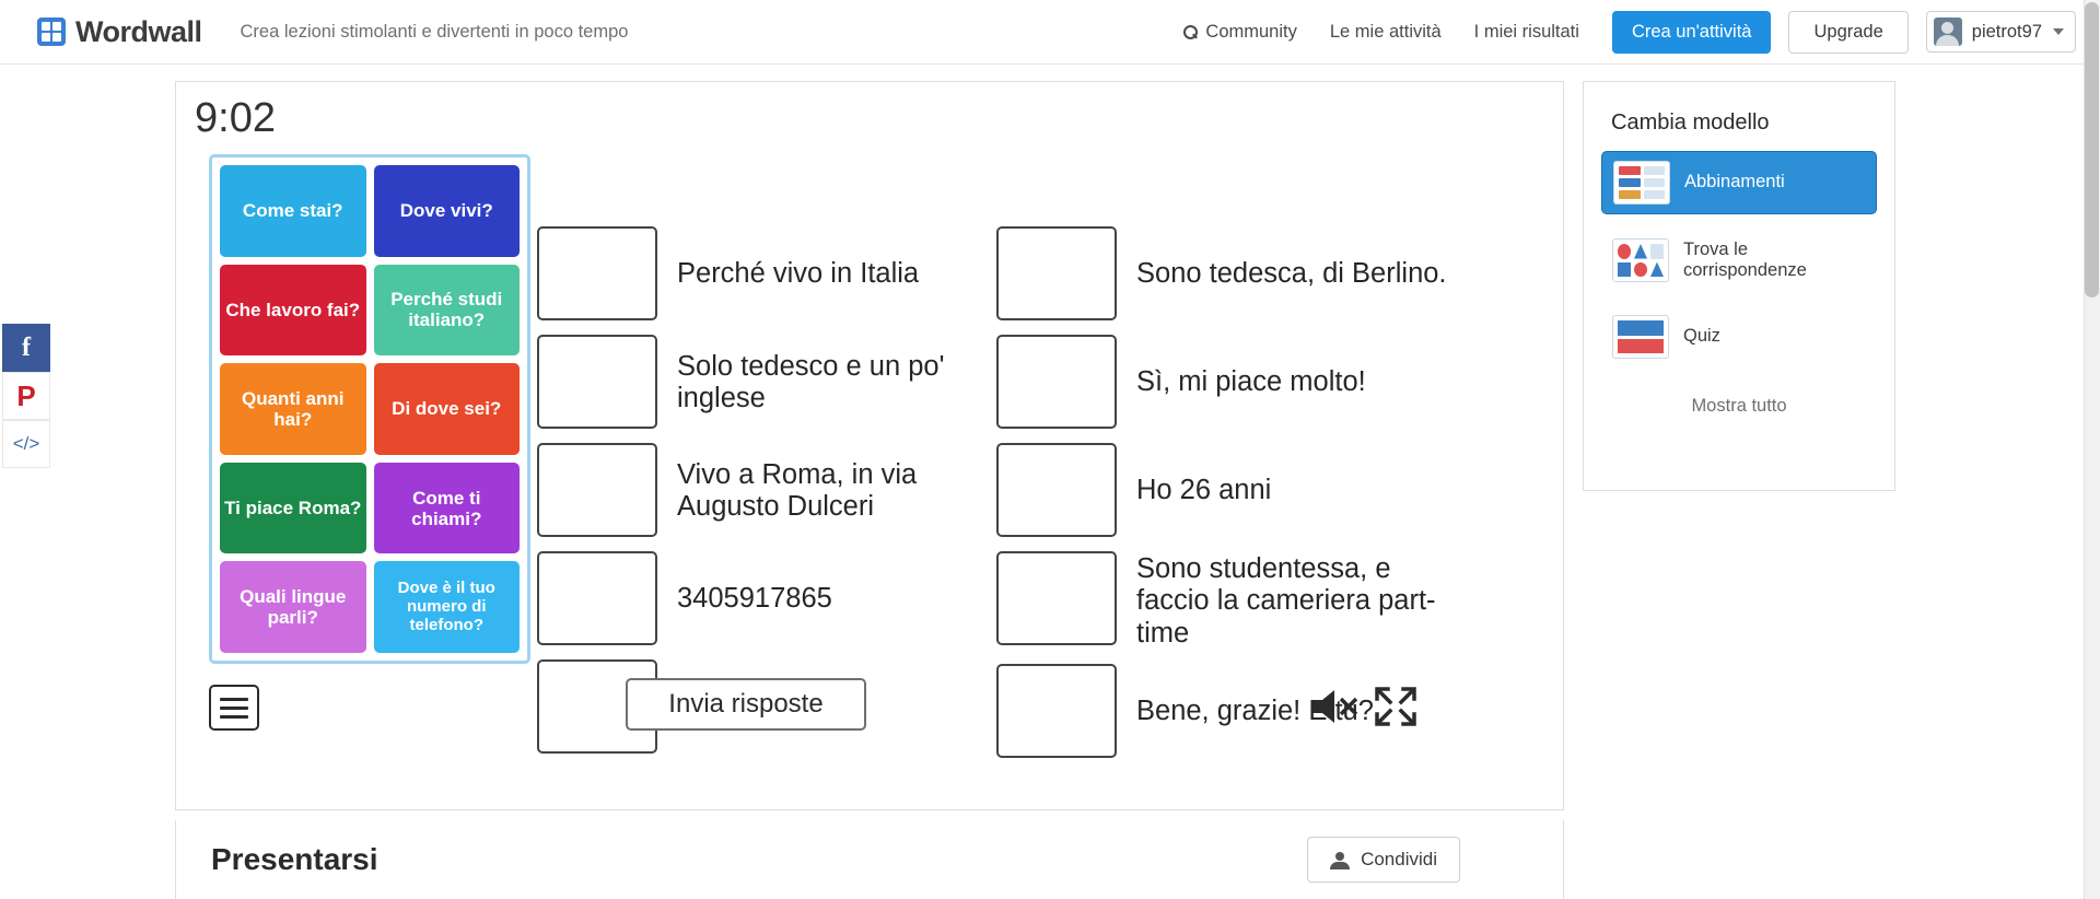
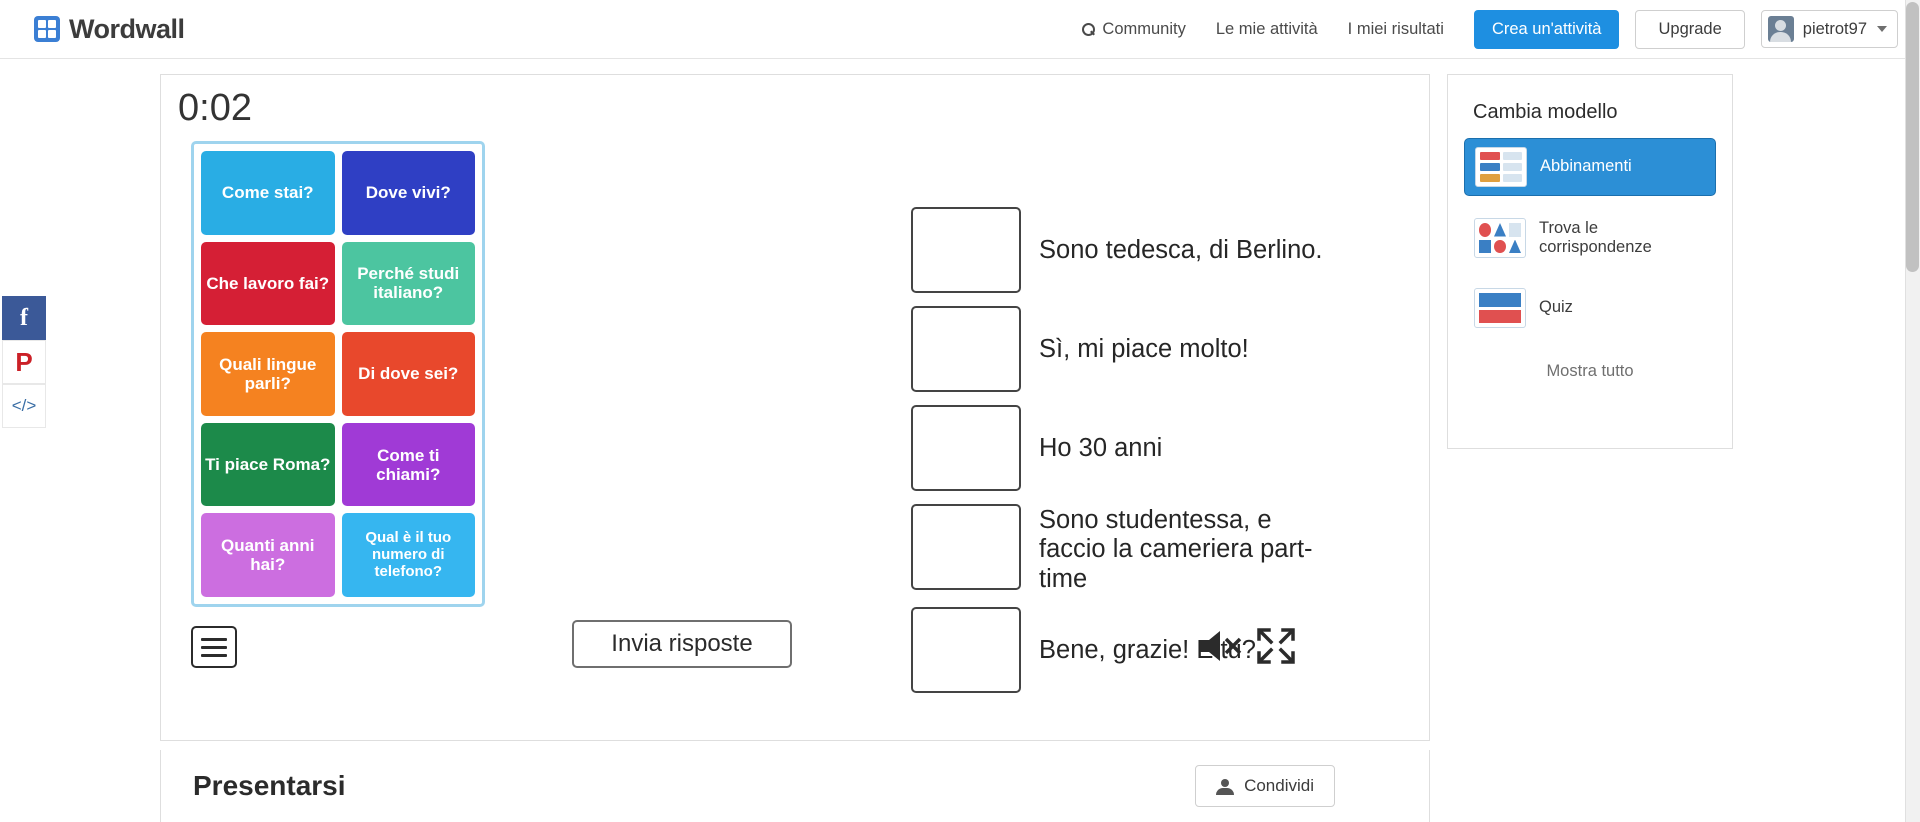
  Wordwall
- Crea lezioni stimolanti e divertenti in poco tempo
  Community
  Le mie attività
  I miei risultati
  Crea un'attività
  Upgrade
  pietrot97
  f
  P
  </>
- 9:02
+ 0:02
  Come stai?
  Dove vivi?
  Che lavoro fai?
  Perché studi italiano?
- Quanti anni hai?
+ Quali lingue parli?
  Di dove sei?
  Ti piace Roma?
  Come ti chiami?
- Quali lingue parli?
+ Quanti anni hai?
- Dove è il tuo numero di telefono?
+ Qual è il tuo numero di telefono?
- Perché vivo in Italia
- Solo tedesco e un po' inglese
- Vivo a Roma, in via Augusto Dulceri
- 3405917865
  Sono tedesca, di Berlino.
  Sì, mi piace molto!
- Ho 26 anni
+ Ho 30 anni
  Sono studentessa, e faccio la cameriera part-time
  Bene, grazie! tu?
  Invia risposte
  Presentarsi
  Condividi
  Cambia modello
  Abbinamenti
  Trova le corrispondenze
  Quiz
  Mostra tutto
